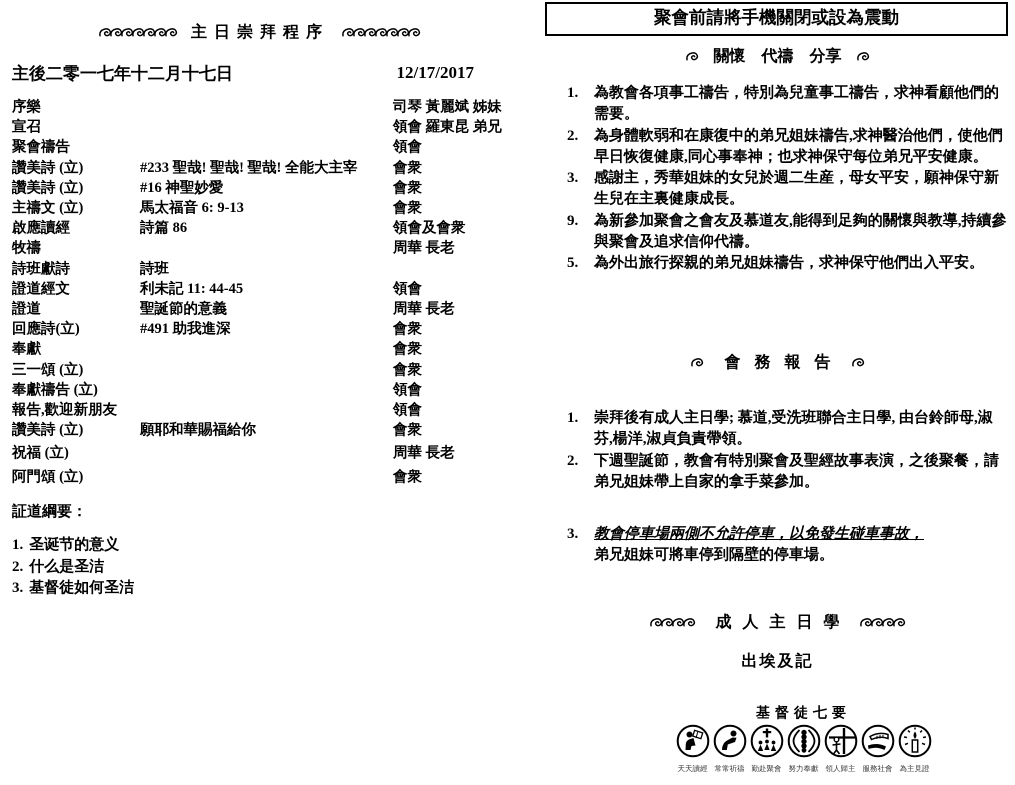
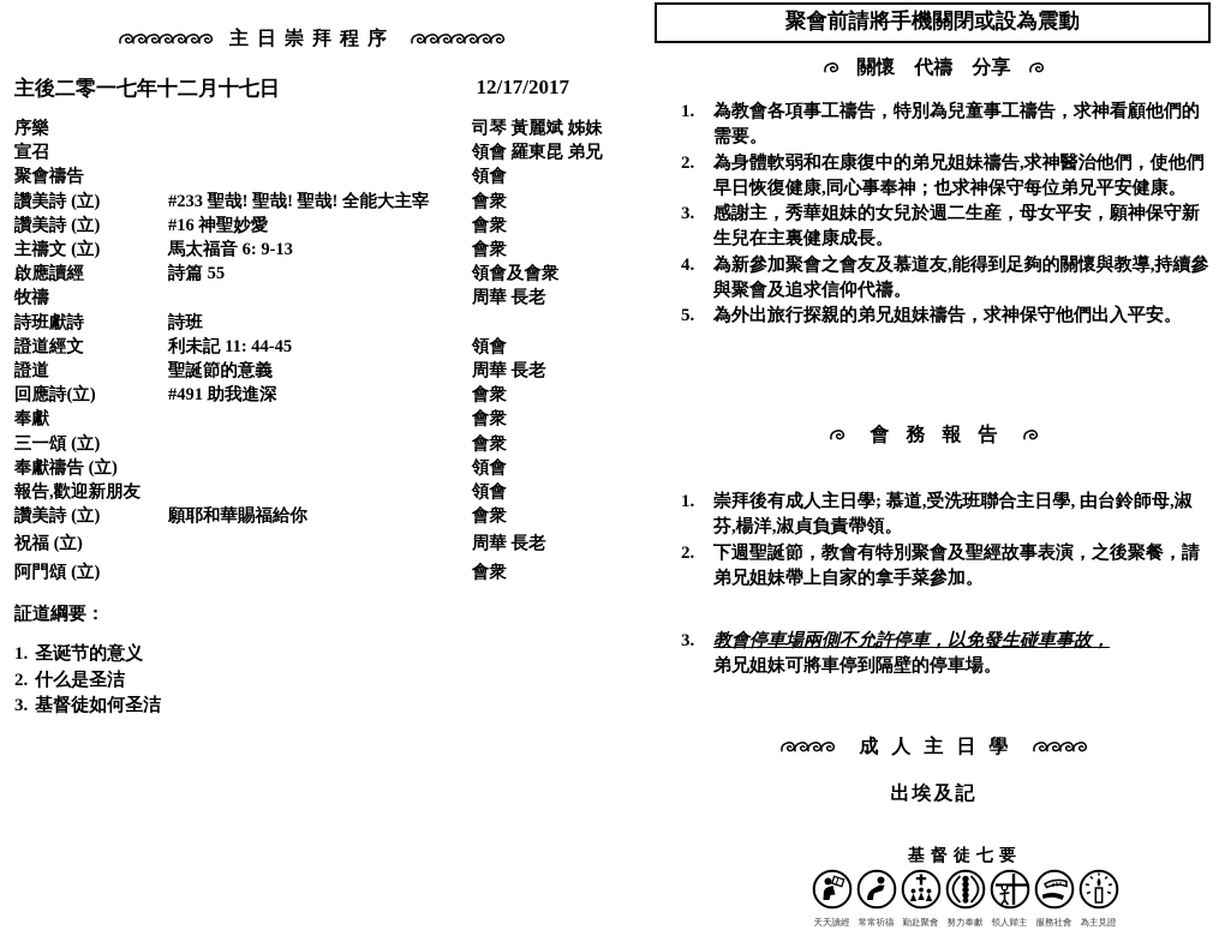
  主日崇拜程序
  主後二零一七年十二月十七日
  12/17/2017
  序樂
  司琴 黃麗斌 姊妹
  宣召
  領會 羅東昆 弟兄
  聚會禱告
  領會
  讚美詩 (立)
  #233 聖哉! 聖哉! 聖哉! 全能大主宰
  會衆
  讚美詩 (立)
  #16 神聖妙愛
  會衆
  主禱文 (立)
  馬太福音 6: 9-13
  會衆
  啟應讀經
- 詩篇 86
+ 詩篇 55
  領會及會衆
  牧禱
  周華 長老
  詩班獻詩
  詩班
  證道經文
  利未記 11: 44-45
  領會
  證道
  聖誕節的意義
  周華 長老
  回應詩(立)
  #491 助我進深
  會衆
  奉獻
  會衆
  三一頌 (立)
  會衆
  奉獻禱告 (立)
  領會
  報告,歡迎新朋友
  領會
  讚美詩 (立)
  願耶和華賜福給你
  會衆
  祝福 (立)
  周華 長老
  阿門頌 (立)
  會衆
  証道綱要：
  1. 圣诞节的意义
  2. 什么是圣洁
  3. 基督徒如何圣洁
  聚會前請將手機關閉或設為震動
  關懷 代禱 分享
  1.
  為教會各項事工禱告，特別為兒童事工禱告，求神看顧他們的需要。
  2.
  為身體軟弱和在康復中的弟兄姐妹禱告,求神醫治他們，使他們早日恢復健康,同心事奉神；也求神保守每位弟兄平安健康。
  3.
  感謝主，秀華姐妹的女兒於週二生産，母女平安，願神保守新生兒在主裏健康成長。
- 9.
+ 4.
  為新參加聚會之會友及慕道友,能得到足夠的關懷與教導,持續參與聚會及追求信仰代禱。
  5.
  為外出旅行探親的弟兄姐妹禱告，求神保守他們出入平安。
  會務報告
  1.
  崇拜後有成人主日學; 慕道,受洗班聯合主日學, 由台鈴師母,淑芬,楊洋,淑貞負責帶領。
  2.
  下週聖誕節，教會有特別聚會及聖經故事表演，之後聚餐，請弟兄姐妹帶上自家的拿手菜參加。
  3.
  教會停車場兩側不允許停車，以免發生碰車事故，
  弟兄姐妹可將車停到隔壁的停車場。
  成人主日學
  出埃及記
  基督徒七要
  天天讀經
  常常祈禱
  勤赴聚會
  努力奉獻
  領人歸主
  服務社會
  為主見證
